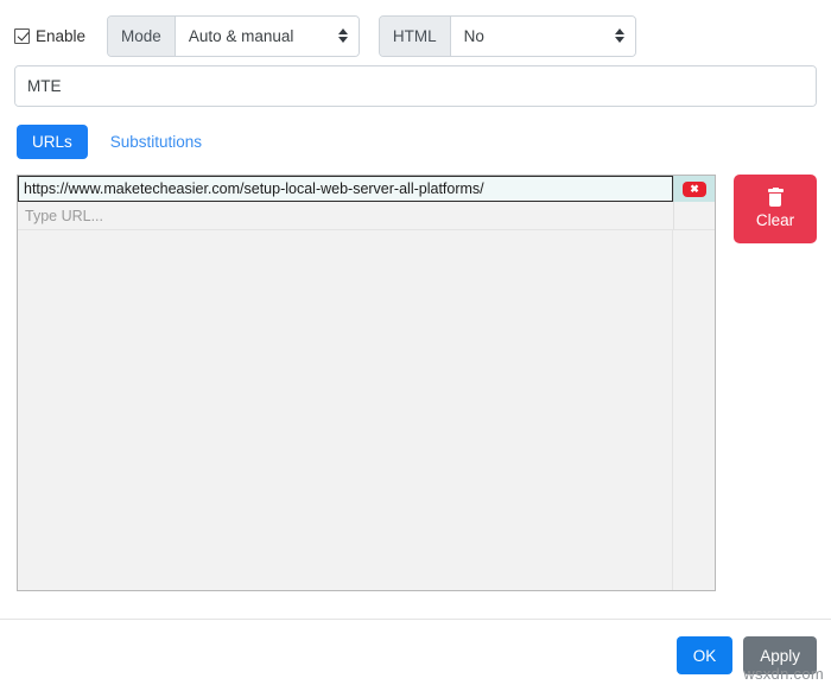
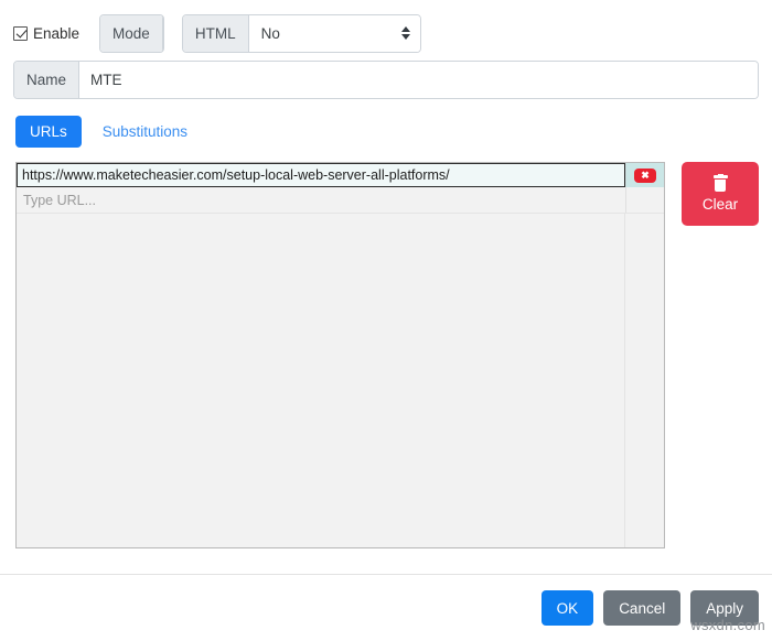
  Enable
  Mode
- Auto & manual
  HTML
  No
+ Name
  MTE
  URLs
  Substitutions
  https://www.maketecheasier.com/setup-local-web-server-all-platforms/
  ✖
  Type URL...
  Clear
  OK
+ Cancel
  Apply
  wsxdn.com
